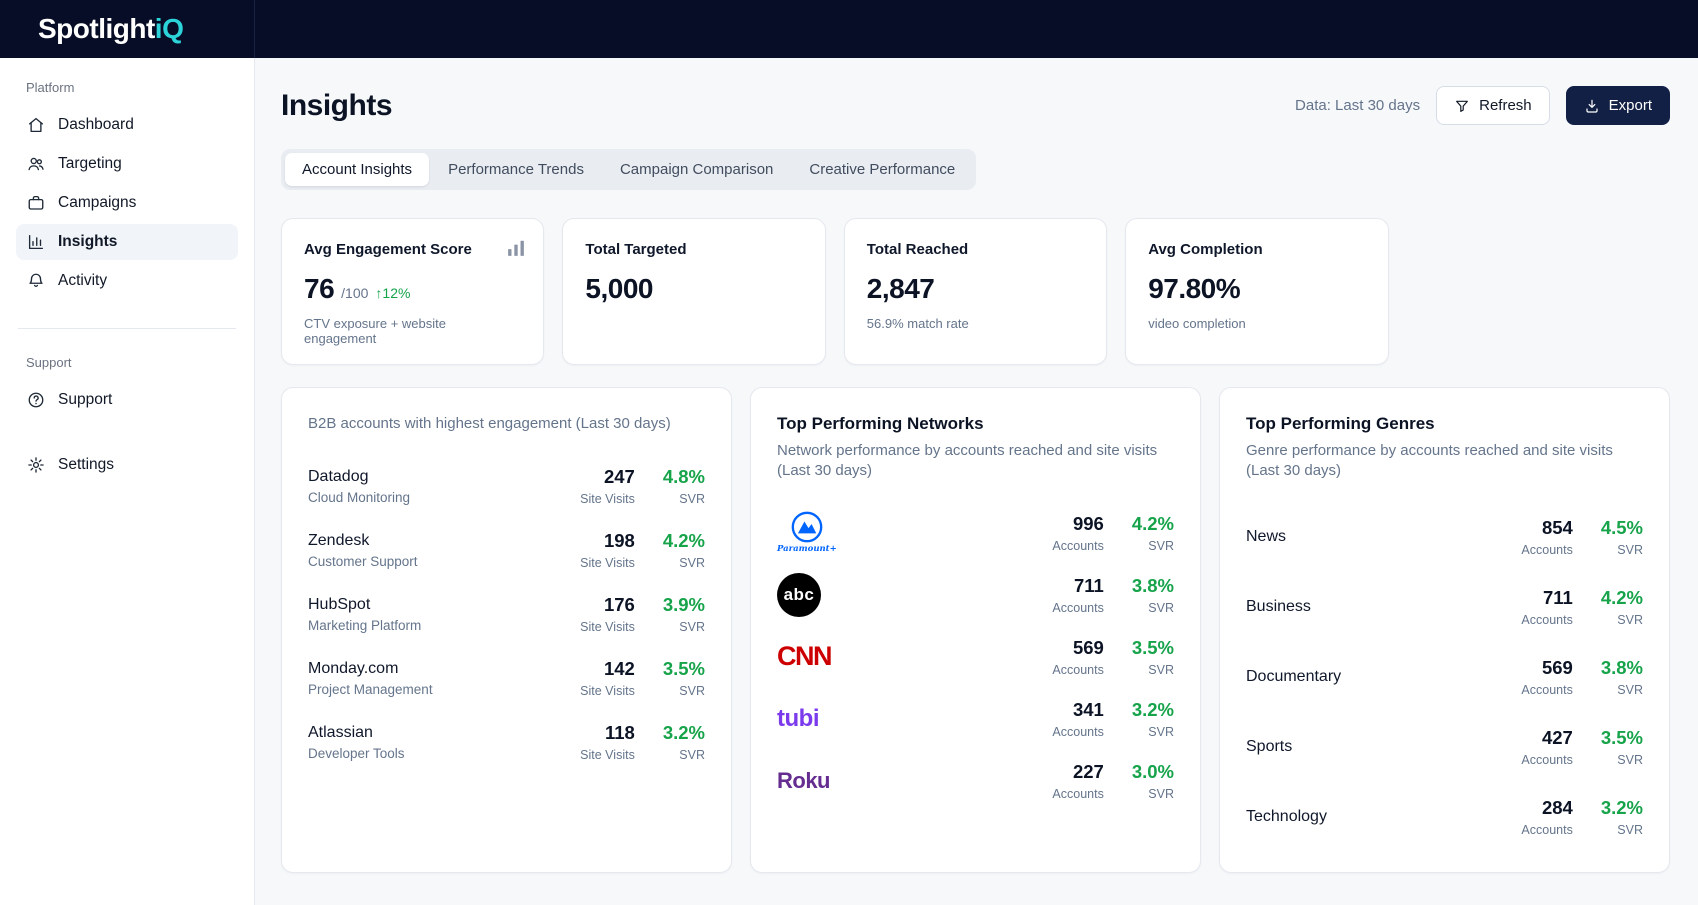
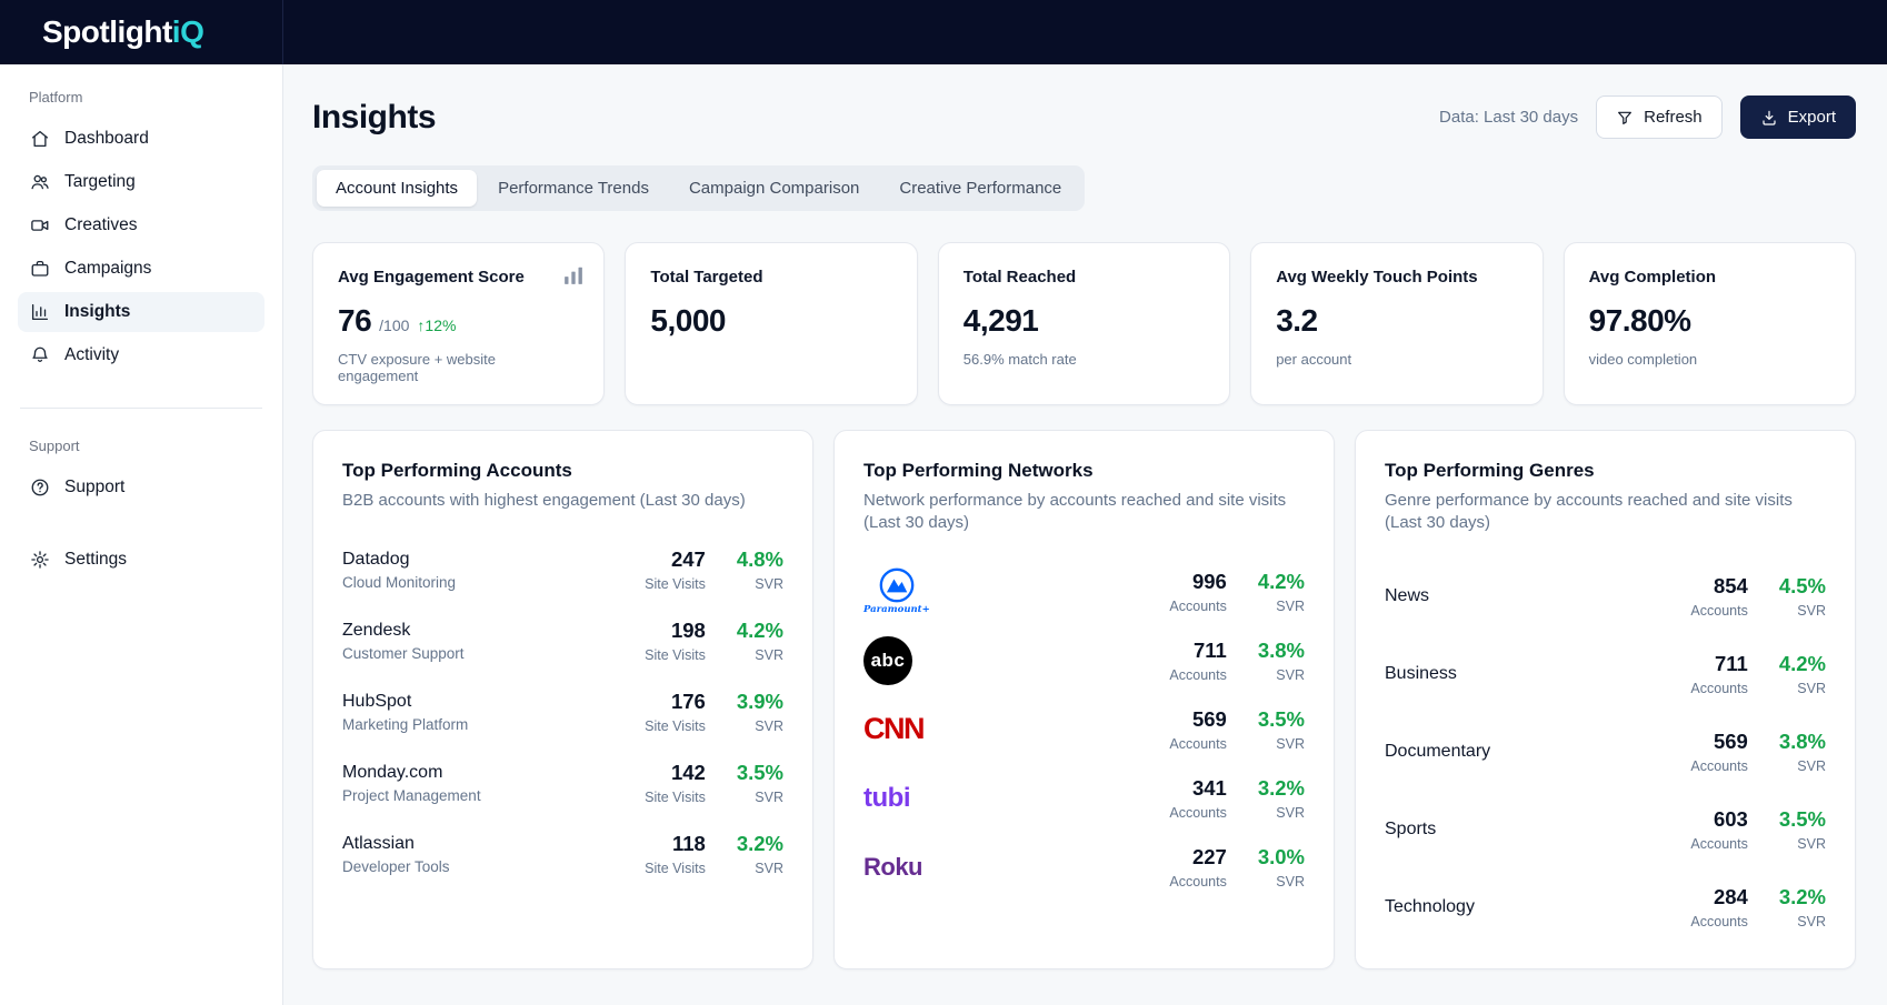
  Spotlight
  iQ
  Platform
  Dashboard
  Targeting
+ Creatives
  Campaigns
  Insights
  Activity
  Support
  Support
  Settings
  Insights
  Data: Last 30 days
  Refresh
  Export
  Account Insights
  Performance Trends
  Campaign Comparison
  Creative Performance
  Avg Engagement Score
  76
  /100
  ↑12%
  CTV exposure + website engagement
  Total Targeted
  5,000
  Total Reached
- 2,847
+ 4,291
  56.9% match rate
+ Avg Weekly Touch Points
+ 3.2
+ per account
  Avg Completion
  97.80%
  video completion
+ Top Performing Accounts
  B2B accounts with highest engagement (Last 30 days)
  Datadog
  Cloud Monitoring
  247
  Site Visits
  4.8%
  SVR
  Zendesk
  Customer Support
  198
  Site Visits
  4.2%
  SVR
  HubSpot
  Marketing Platform
  176
  Site Visits
  3.9%
  SVR
  Monday.com
  Project Management
  142
  Site Visits
  3.5%
  SVR
  Atlassian
  Developer Tools
  118
  Site Visits
  3.2%
  SVR
  Top Performing Networks
  Network performance by accounts reached and site visits (Last 30 days)
  Paramount+
  996
  Accounts
  4.2%
  SVR
  abc
  711
  Accounts
  3.8%
  SVR
  CNN
  569
  Accounts
  3.5%
  SVR
  tubi
  341
  Accounts
  3.2%
  SVR
  Roku
  227
  Accounts
  3.0%
  SVR
  Top Performing Genres
  Genre performance by accounts reached and site visits (Last 30 days)
  News
  854
  Accounts
  4.5%
  SVR
  Business
  711
  Accounts
  4.2%
  SVR
  Documentary
  569
  Accounts
  3.8%
  SVR
  Sports
- 427
+ 603
  Accounts
  3.5%
  SVR
  Technology
  284
  Accounts
  3.2%
  SVR
